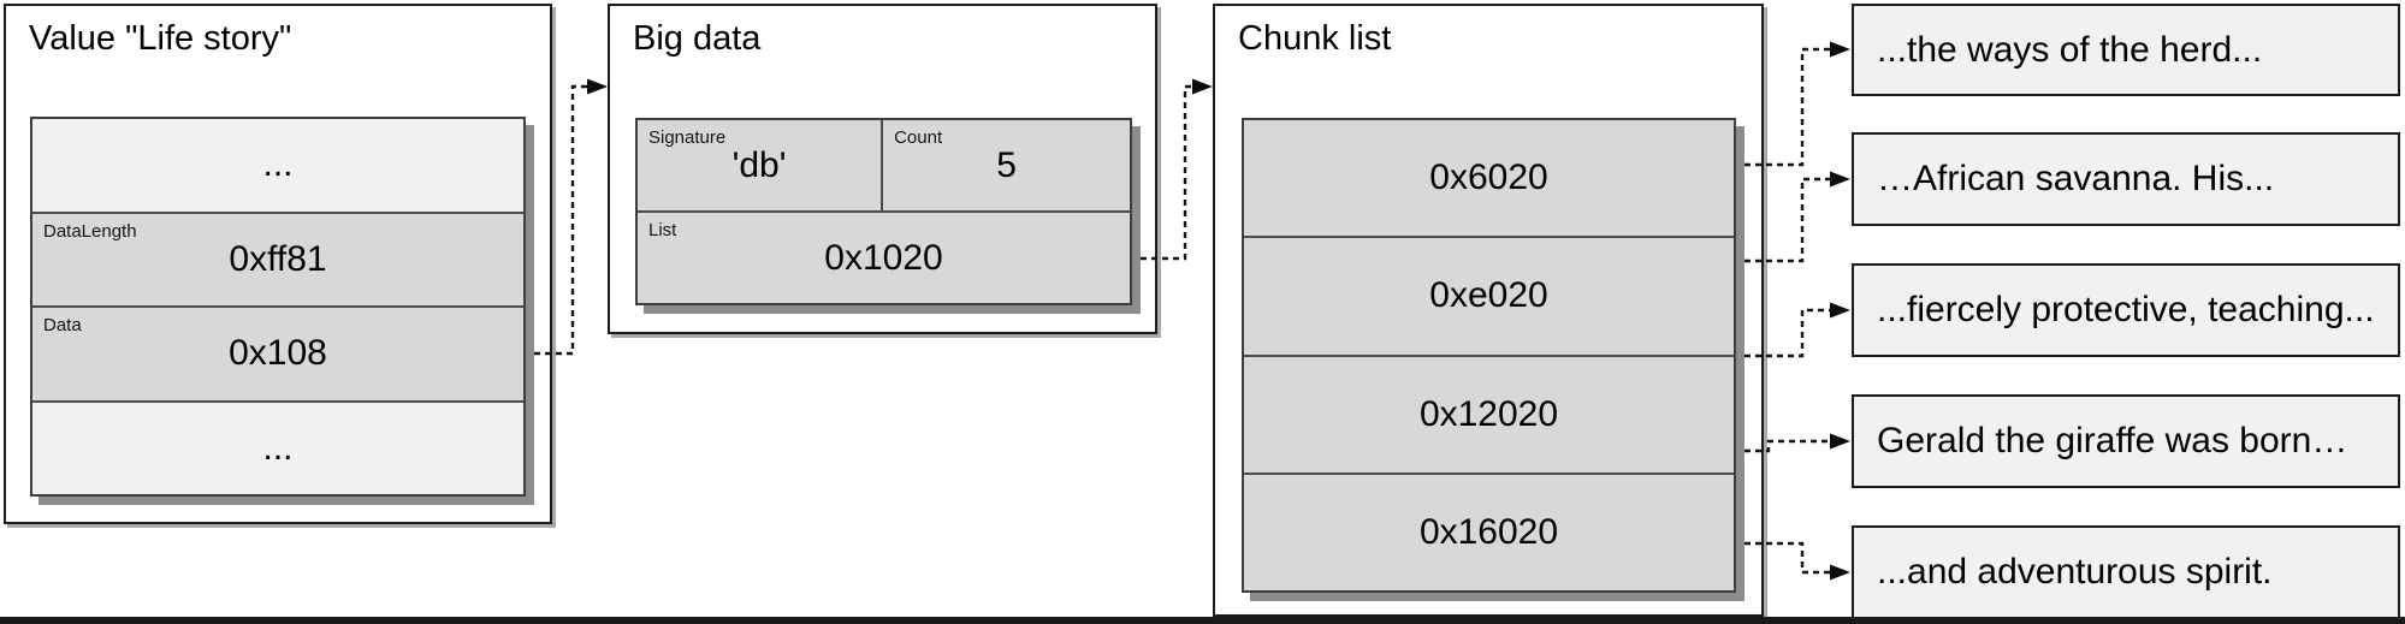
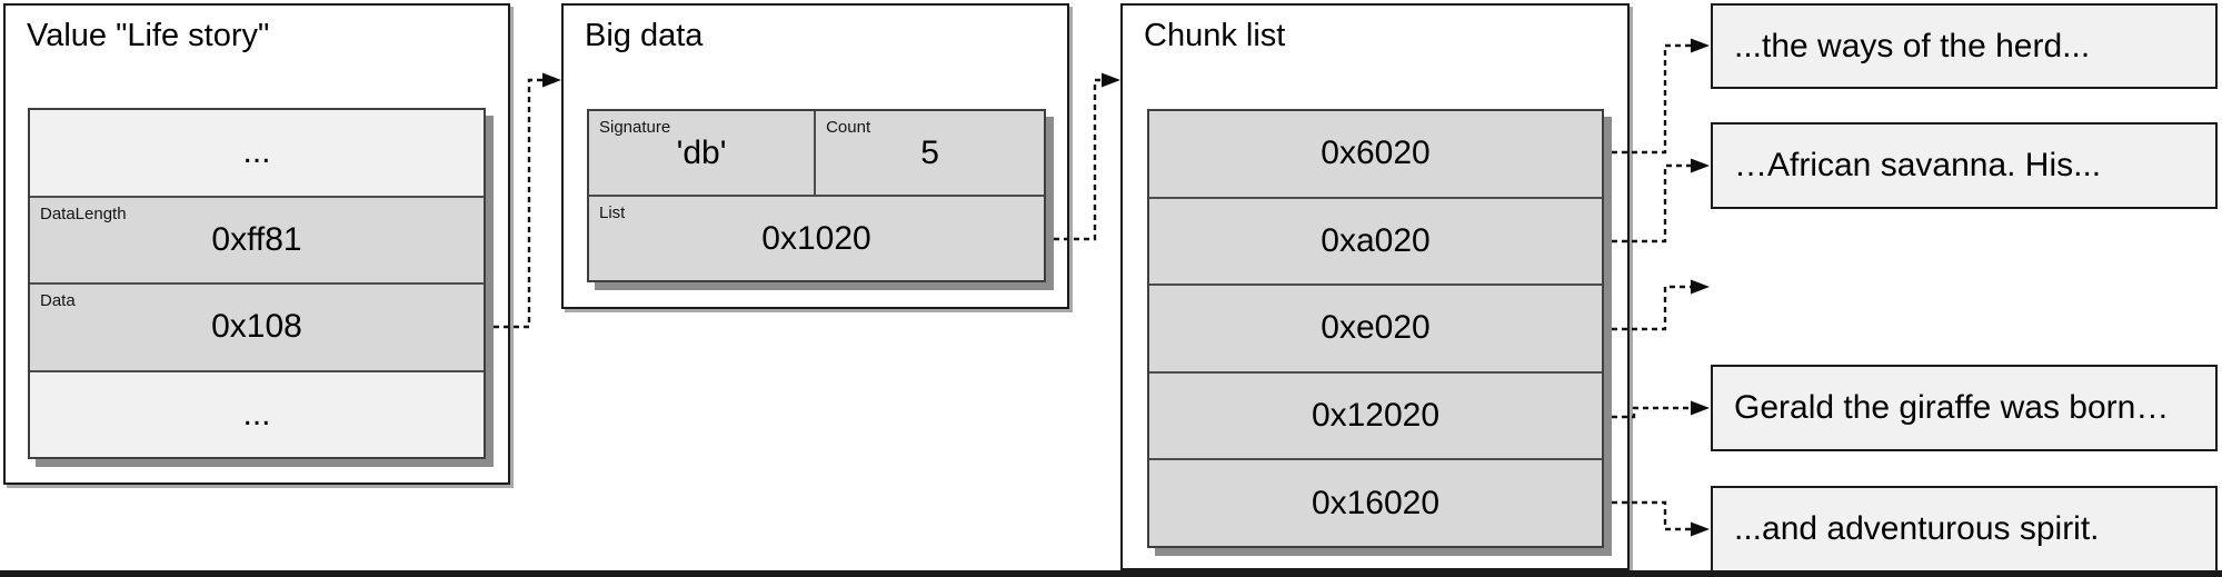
  Value "Life story"
  ...
  DataLength
  0xff81
  Data
  0x108
  ...
  Big data
  Signature
  'db'
  Count
  5
  List
  0x1020
  Chunk list
  0x6020
+ 0xa020
  0xe020
  0x12020
  0x16020
  ...the ways of the herd...
  …African savanna. His...
- ...fiercely protective, teaching...
  Gerald the giraffe was born…
  ...and adventurous spirit.
